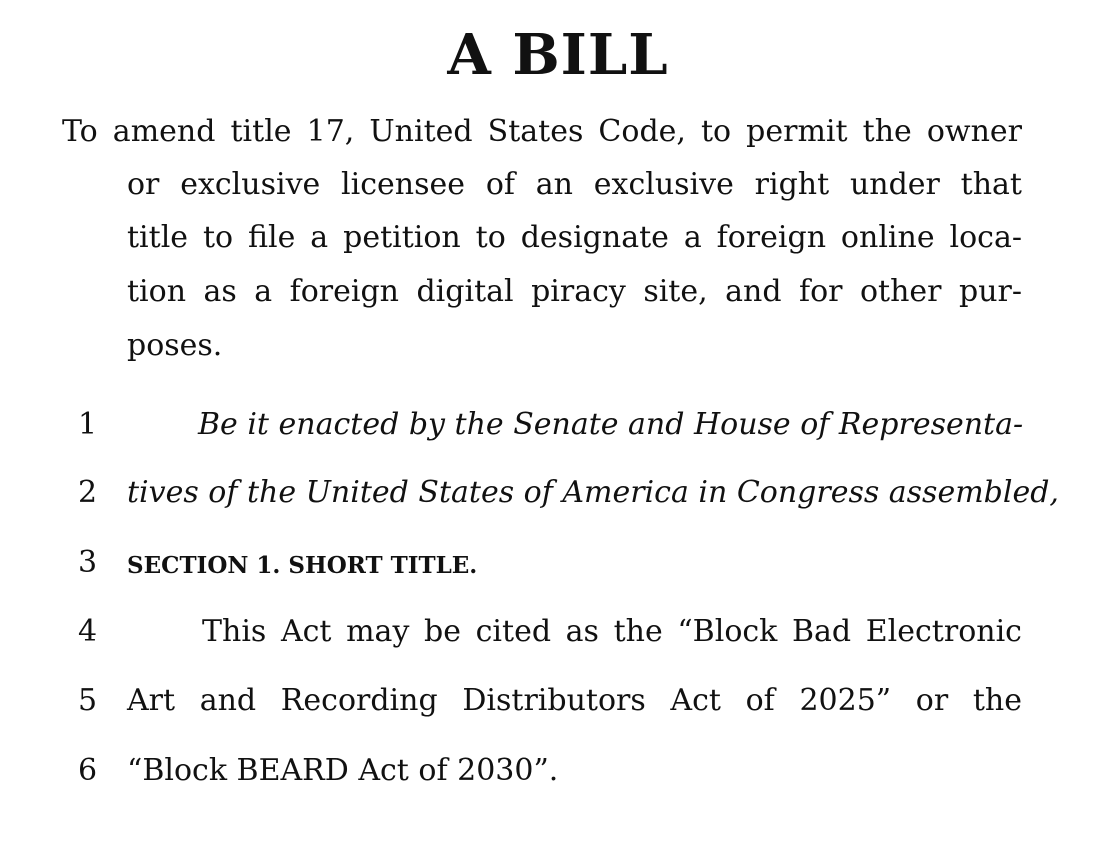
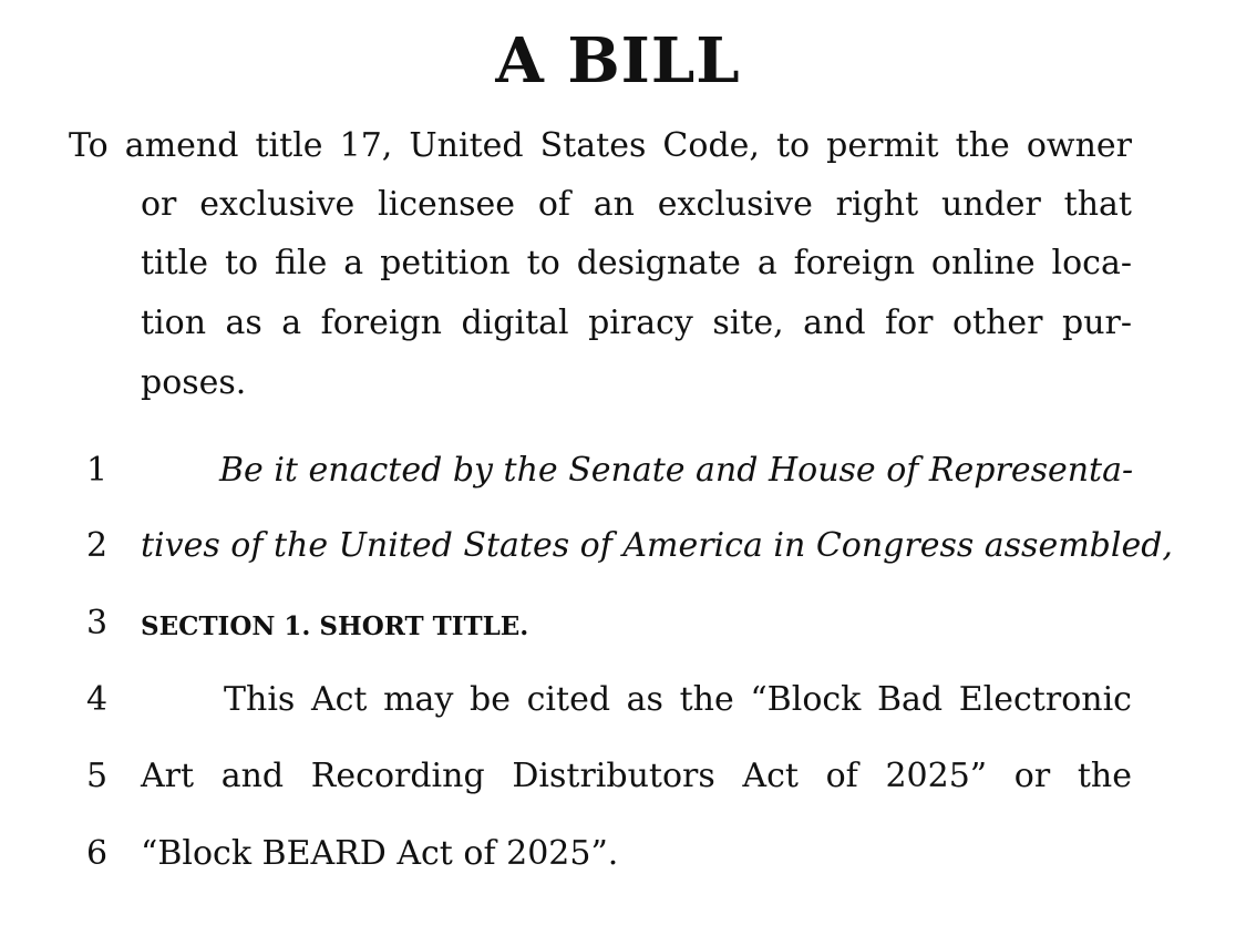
  A BILL
  To amend title 17, United States Code, to permit the owner
  or exclusive licensee of an exclusive right under that
  title to file a petition to designate a foreign online loca-
  tion as a foreign digital piracy site, and for other pur-
  poses.
  1
  Be it enacted by the Senate and House of Representa-
  2
  tives of the United States of America in Congress assembled,
  3
  SECTION 1. SHORT TITLE.
  4
  This Act may be cited as the “Block Bad Electronic
  5
  Art and Recording Distributors Act of 2025” or the
  6
- “Block BEARD Act of 2030”.
+ “Block BEARD Act of 2025”.
